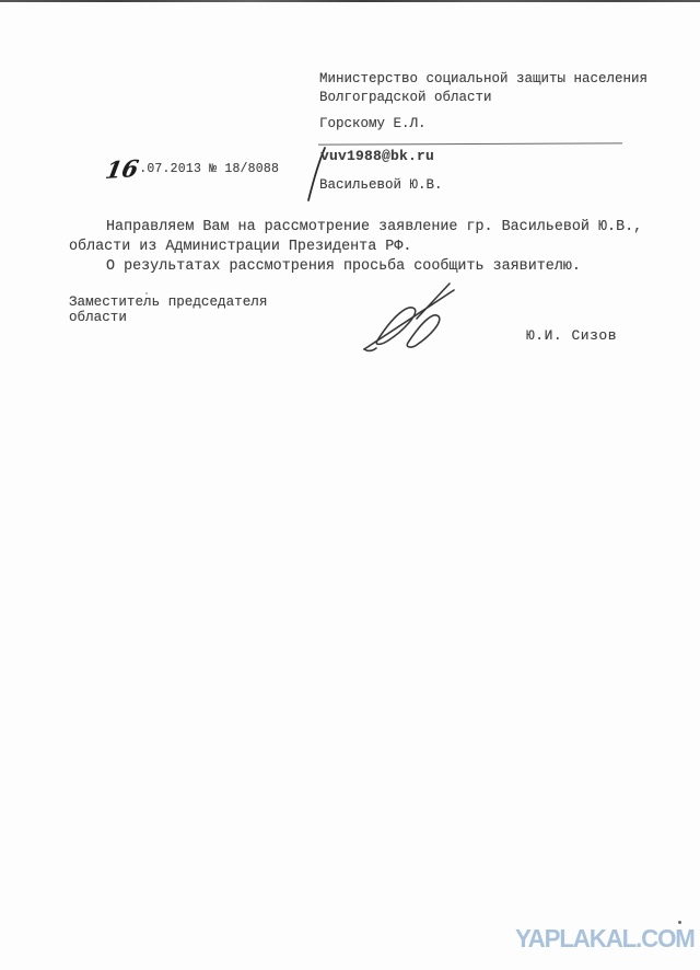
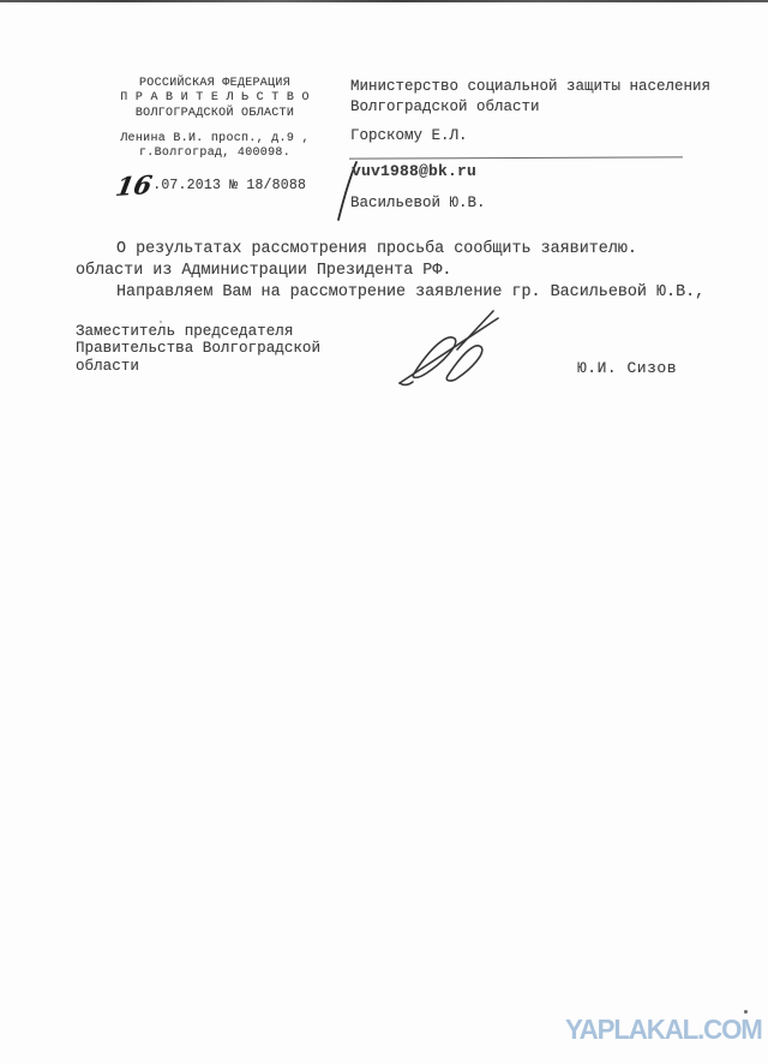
+ РОССИЙСКАЯ ФЕДЕРАЦИЯ
+ П Р А В И Т Е Л Ь С Т В О
+ ВОЛГОГРАДСКОЙ ОБЛАСТИ
+ Ленина В.И. просп., д.9 ,
+ г.Волгоград, 400098.
  .07.2013 № 18/8088
  Министерство социальной защиты населения
  Волгоградской области
  Горскому Е.Л.
  vuv1988@bk.ru
  Васильевой Ю.В.
- Направляем Вам на рассмотрение заявление гр. Васильевой Ю.В.,
+ О результатах рассмотрения просьба сообщить заявителю.
  области из Администрации Президента РФ.
- О результатах рассмотрения просьба сообщить заявителю.
+ Направляем Вам на рассмотрение заявление гр. Васильевой Ю.В.,
  Заместитель председателя
+ Правительства Волгоградской
  области
  Ю.И. Сизов
  YAPLAKAL.COM
